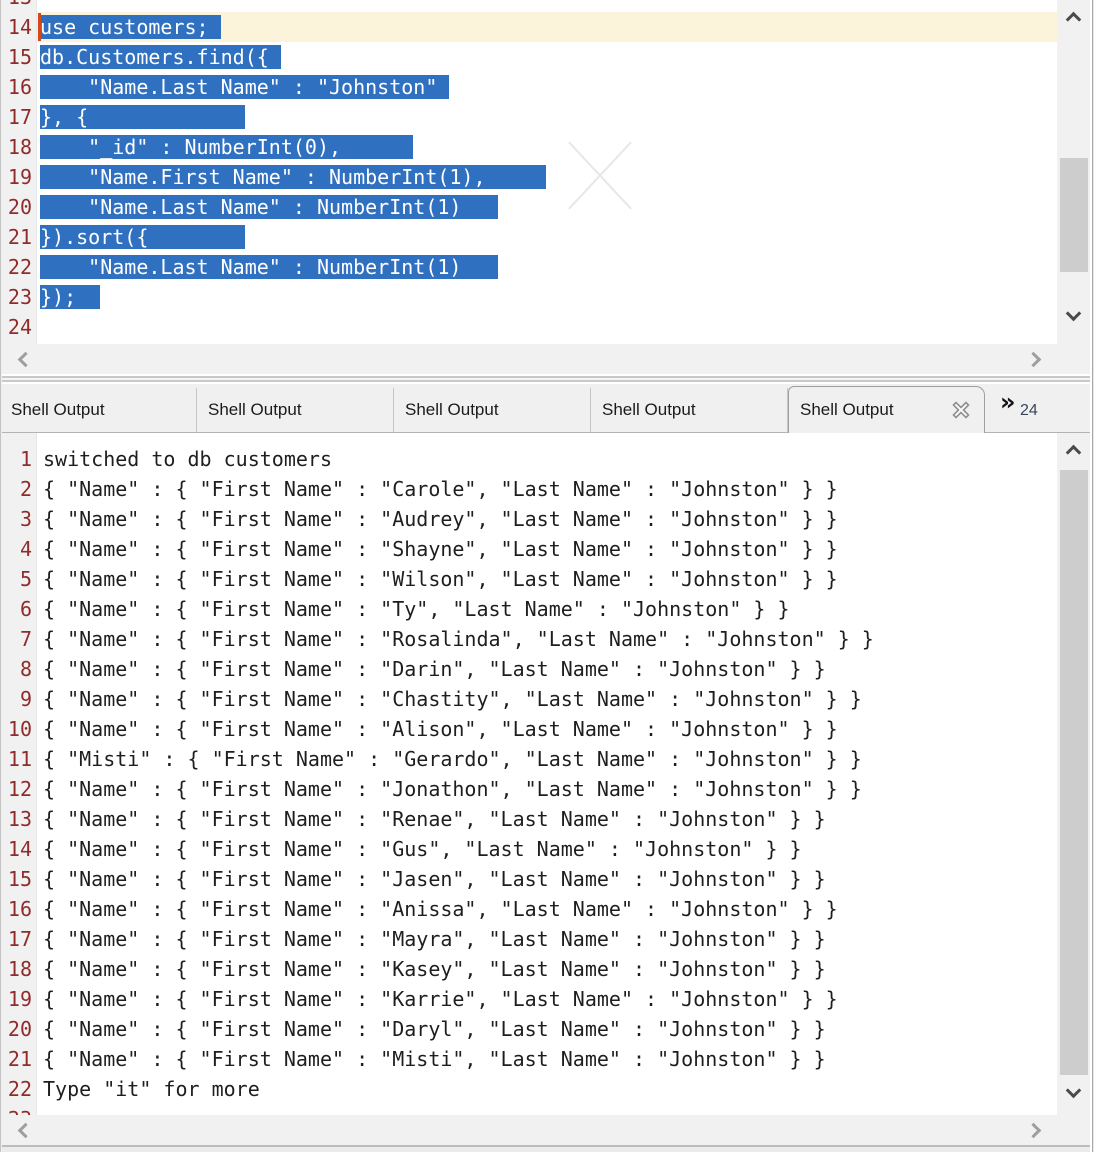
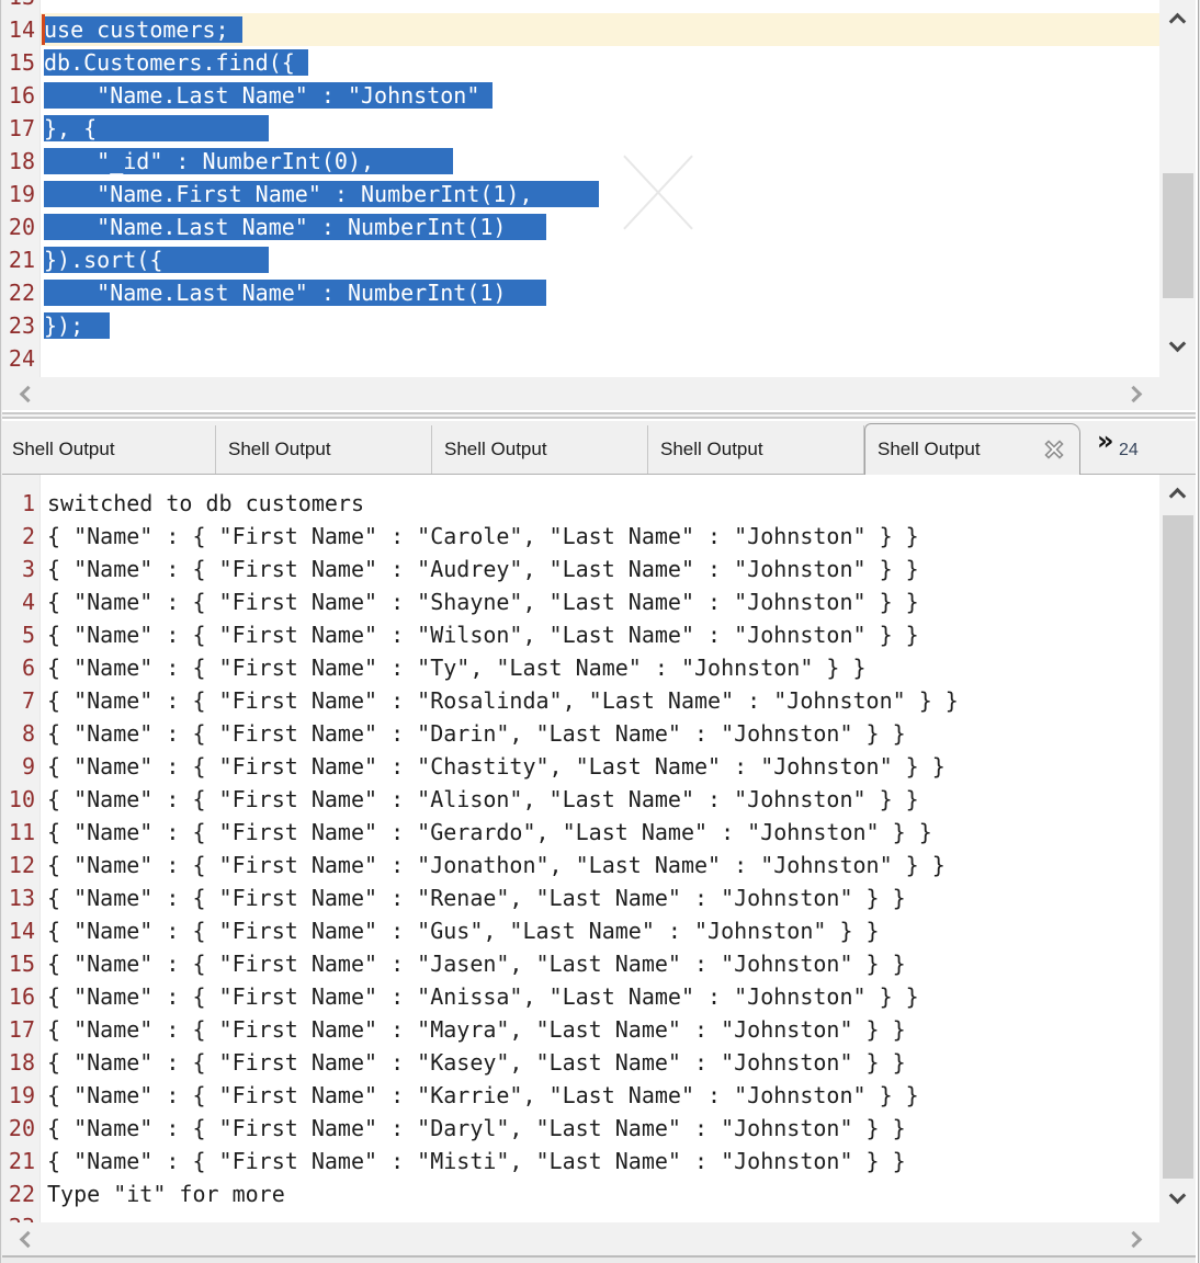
  14
  15
  16
  17
  18
  19
  20
  21
  22
  23
  24
  use customers;
  db.Customers.find({
  "Name.Last Name" : "Johnston"
  }, {
  "_id" : NumberInt(0),
  "Name.First Name" : NumberInt(1),
  "Name.Last Name" : NumberInt(1)
  }).sort({
  "Name.Last Name" : NumberInt(1)
  });
  »
  24
  Shell Output
  Shell Output
  Shell Output
  Shell Output
  Shell Output
  1
  2
  3
  4
  5
  6
  7
  8
  9
  10
  11
  12
  13
  14
  15
  16
  17
  18
  19
  20
  21
  22
  switched to db customers
  { "Name" : { "First Name" : "Carole", "Last Name" : "Johnston" } }
  { "Name" : { "First Name" : "Audrey", "Last Name" : "Johnston" } }
  { "Name" : { "First Name" : "Shayne", "Last Name" : "Johnston" } }
  { "Name" : { "First Name" : "Wilson", "Last Name" : "Johnston" } }
  { "Name" : { "First Name" : "Ty", "Last Name" : "Johnston" } }
  { "Name" : { "First Name" : "Rosalinda", "Last Name" : "Johnston" } }
  { "Name" : { "First Name" : "Darin", "Last Name" : "Johnston" } }
  { "Name" : { "First Name" : "Chastity", "Last Name" : "Johnston" } }
  { "Name" : { "First Name" : "Alison", "Last Name" : "Johnston" } }
- { "Misti" : { "First Name" : "Gerardo", "Last Name" : "Johnston" } }
+ { "Name" : { "First Name" : "Gerardo", "Last Name" : "Johnston" } }
  { "Name" : { "First Name" : "Jonathon", "Last Name" : "Johnston" } }
  { "Name" : { "First Name" : "Renae", "Last Name" : "Johnston" } }
  { "Name" : { "First Name" : "Gus", "Last Name" : "Johnston" } }
  { "Name" : { "First Name" : "Jasen", "Last Name" : "Johnston" } }
  { "Name" : { "First Name" : "Anissa", "Last Name" : "Johnston" } }
  { "Name" : { "First Name" : "Mayra", "Last Name" : "Johnston" } }
  { "Name" : { "First Name" : "Kasey", "Last Name" : "Johnston" } }
  { "Name" : { "First Name" : "Karrie", "Last Name" : "Johnston" } }
  { "Name" : { "First Name" : "Daryl", "Last Name" : "Johnston" } }
  { "Name" : { "First Name" : "Misti", "Last Name" : "Johnston" } }
  Type "it" for more
